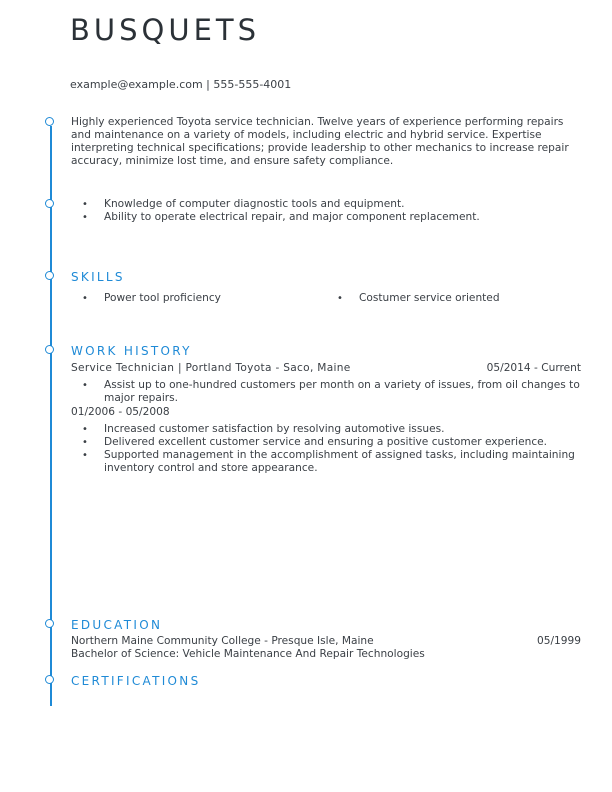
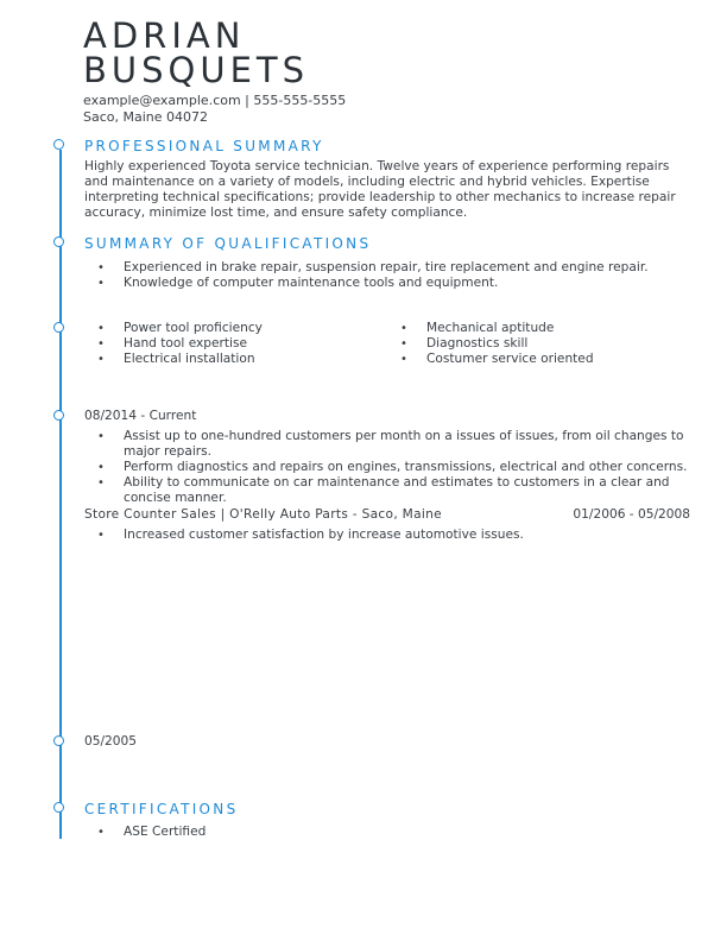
+ ADRIAN
  BUSQUETS
- example@example.com | 555-555-4001
+ example@example.com | 555-555-5555
+ Saco, Maine 04072
+ PROFESSIONAL SUMMARY
- Highly experienced Toyota service technician. Twelve years of experience performing repairs and maintenance on a variety of models, including electric and hybrid service. Expertise interpreting technical specifications; provide leadership to other mechanics to increase repair accuracy, minimize lost time, and ensure safety compliance.
+ Highly experienced Toyota service technician. Twelve years of experience performing repairs and maintenance on a variety of models, including electric and hybrid vehicles. Expertise interpreting technical specifications; provide leadership to other mechanics to increase repair accuracy, minimize lost time, and ensure safety compliance.
+ SUMMARY OF QUALIFICATIONS
+ Experienced in brake repair, suspension repair, tire replacement and engine repair.
- Knowledge of computer diagnostic tools and equipment.
+ Knowledge of computer maintenance tools and equipment.
- Ability to operate electrical repair, and major component replacement.
- SKILLS
  Power tool proficiency
+ Hand tool expertise
+ Electrical installation
+ Mechanical aptitude
+ Diagnostics skill
  Costumer service oriented
- WORK HISTORY
- Service Technician | Portland Toyota - Saco, Maine
- 05/2014 - Current
+ 08/2014 - Current
- Assist up to one-hundred customers per month on a variety of issues, from oil changes to major repairs.
+ Assist up to one-hundred customers per month on a issues of issues, from oil changes to major repairs.
+ Perform diagnostics and repairs on engines, transmissions, electrical and other concerns.
+ Ability to communicate on car maintenance and estimates to customers in a clear and concise manner.
+ Store Counter Sales | O'Relly Auto Parts - Saco, Maine
  01/2006 - 05/2008
- Increased customer satisfaction by resolving automotive issues.
+ Increased customer satisfaction by increase automotive issues.
- Delivered excellent customer service and ensuring a positive customer experience.
- Supported management in the accomplishment of assigned tasks, including maintaining inventory control and store appearance.
- EDUCATION
- Northern Maine Community College - Presque Isle, Maine
- 05/1999
+ 05/2005
- Bachelor of Science: Vehicle Maintenance And Repair Technologies
  CERTIFICATIONS
+ ASE Certified
